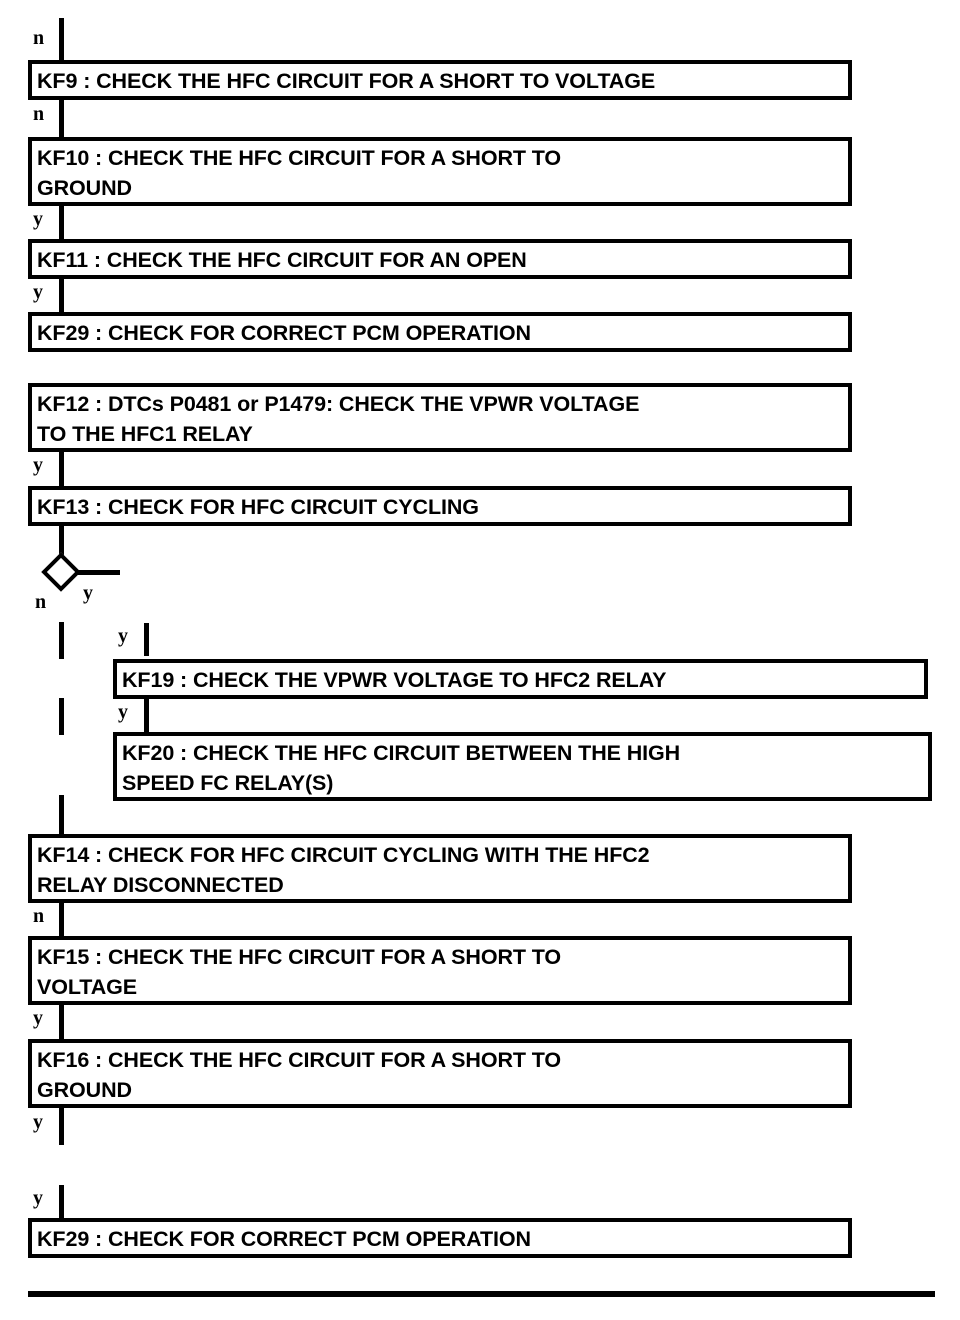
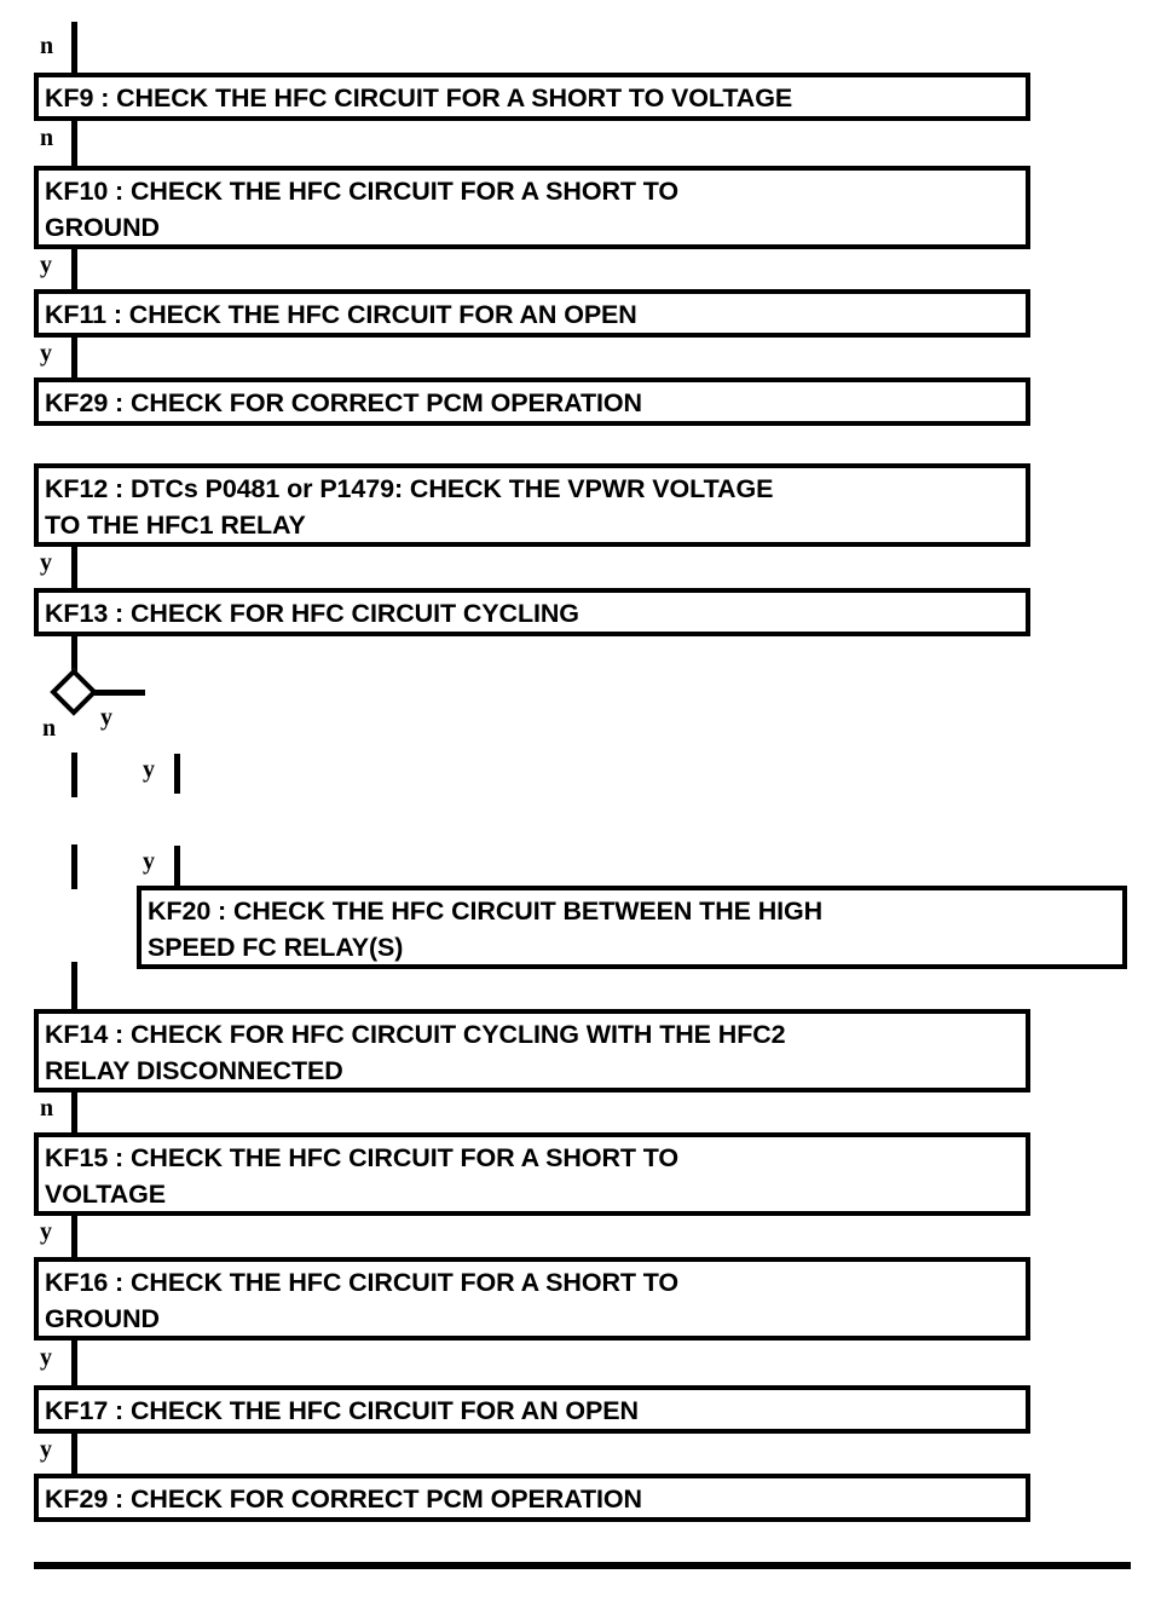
  n
  KF9 : CHECK THE HFC CIRCUIT FOR A SHORT TO VOLTAGE
  n
  KF10 : CHECK THE HFC CIRCUIT FOR A SHORT TO
  GROUND
  y
  KF11 : CHECK THE HFC CIRCUIT FOR AN OPEN
  y
  KF29 : CHECK FOR CORRECT PCM OPERATION
  KF12 : DTCs P0481 or P1479: CHECK THE VPWR VOLTAGE
  TO THE HFC1 RELAY
  y
  KF13 : CHECK FOR HFC CIRCUIT CYCLING
  n
  y
  y
- KF19 : CHECK THE VPWR VOLTAGE TO HFC2 RELAY
  y
  KF20 : CHECK THE HFC CIRCUIT BETWEEN THE HIGH
  SPEED FC RELAY(S)
  KF14 : CHECK FOR HFC CIRCUIT CYCLING WITH THE HFC2
  RELAY DISCONNECTED
  n
  KF15 : CHECK THE HFC CIRCUIT FOR A SHORT TO
  VOLTAGE
  y
  KF16 : CHECK THE HFC CIRCUIT FOR A SHORT TO
  GROUND
  y
+ KF17 : CHECK THE HFC CIRCUIT FOR AN OPEN
  y
  KF29 : CHECK FOR CORRECT PCM OPERATION
